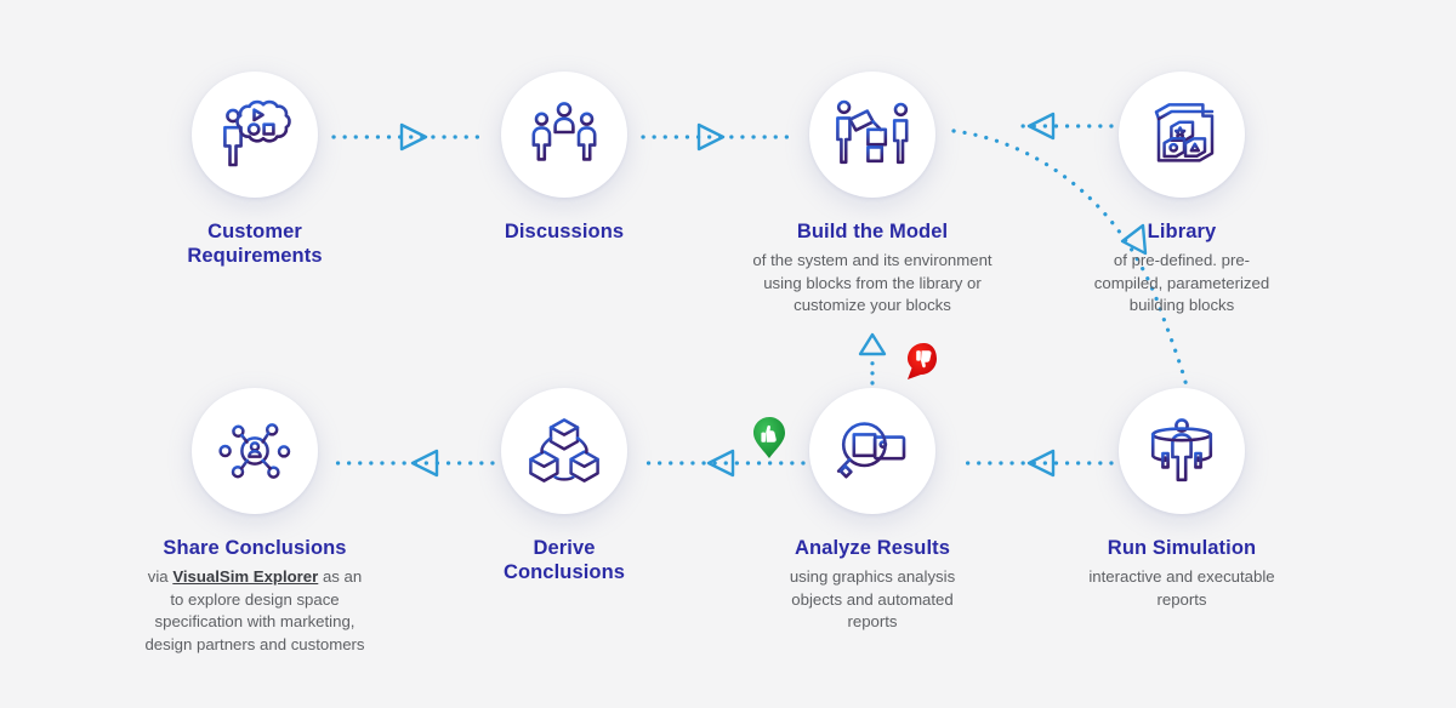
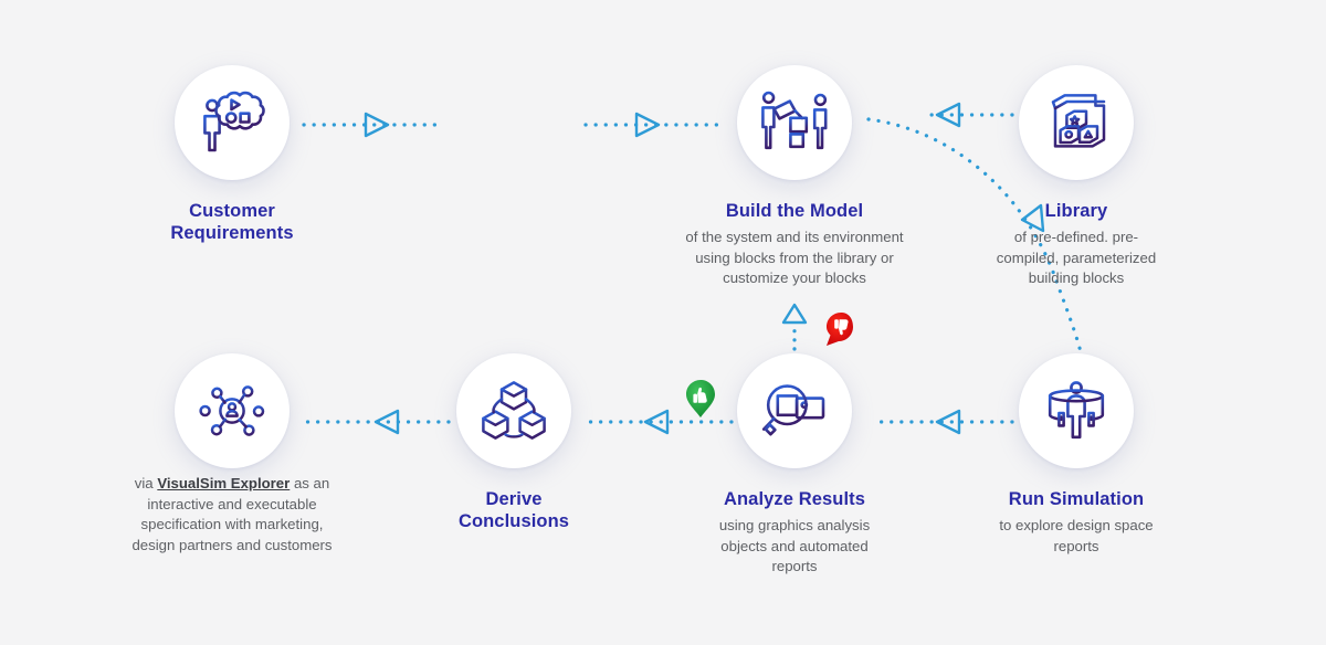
  Customer
  Requirements
- Discussions
  Build the Model
  of the system and its environment
  using blocks from the library or
  customize your blocks
  Library
  of pre-defined. pre-
  compiled, parameterized
  building blocks
  Run Simulation
- interactive and executable
+ to explore design space
  reports
  Analyze Results
  using graphics analysis
  objects and automated
  reports
  Derive
  Conclusions
- Share Conclusions
  via VisualSim Explorer as an
- to explore design space
+ interactive and executable
  specification with marketing,
  design partners and customers
